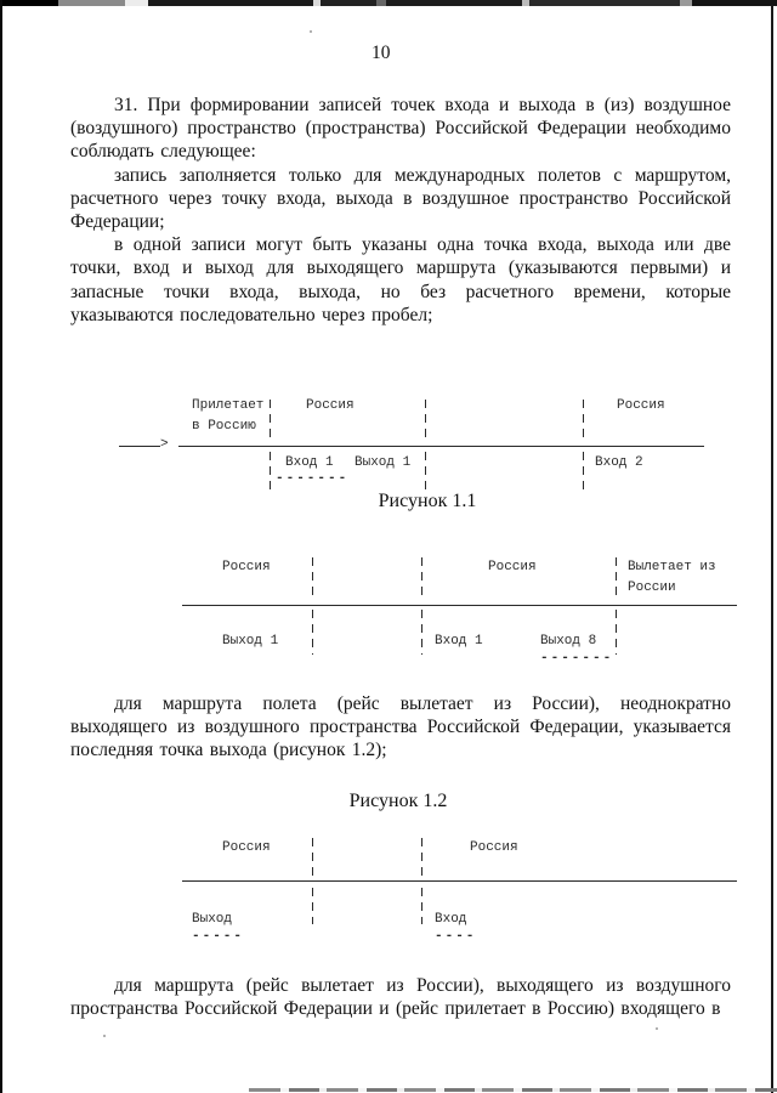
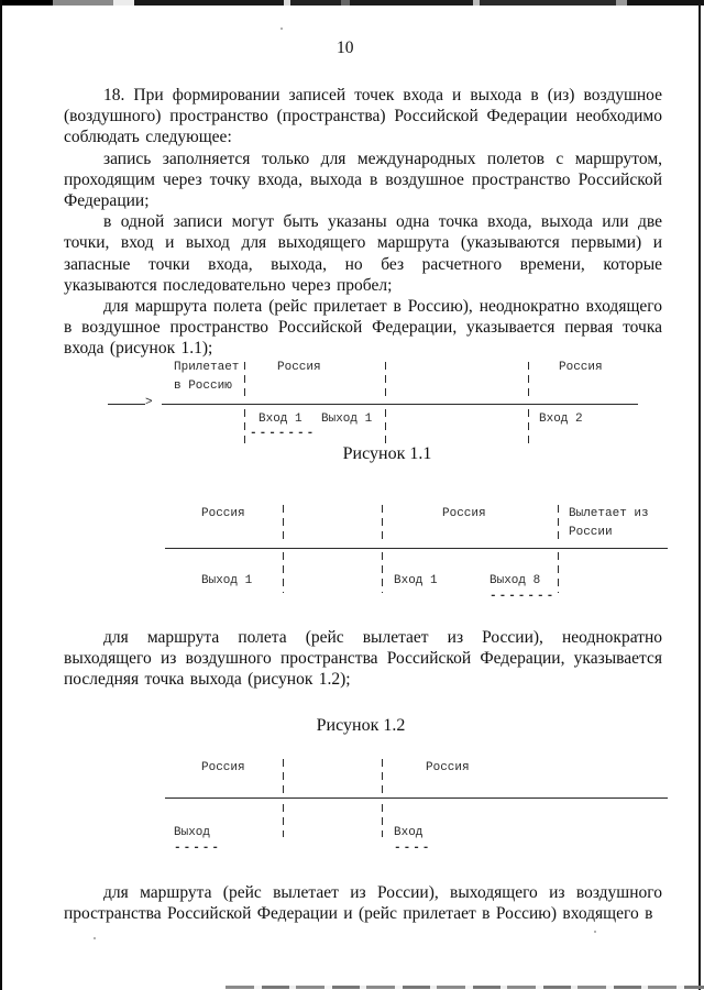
  10
- 31. При формировании записей точек входа и выхода в (из) воздушное (воздушного) пространство (пространства) Российской Федерации необходимо соблюдать следующее:
+ 18. При формировании записей точек входа и выхода в (из) воздушное (воздушного) пространство (пространства) Российской Федерации необходимо соблюдать следующее:
- запись заполняется только для международных полетов с маршрутом, расчетного через точку входа, выхода в воздушное пространство Российской Федерации;
+ запись заполняется только для международных полетов с маршрутом, проходящим через точку входа, выхода в воздушное пространство Российской Федерации;
  в одной записи могут быть указаны одна точка входа, выхода или две точки, вход и выход для выходящего маршрута (указываются первыми) и запасные точки входа, выхода, но без расчетного времени, которые указываются последовательно через пробел;
+ для маршрута полета (рейс прилетает в Россию), неоднократно входящего в воздушное пространство Российской Федерации, указывается первая точка входа (рисунок 1.1);
  >
  Прилетает
  в Россию
  Россия
  Россия
  Вход 1
  Выход 1
  Вход 2
  -------
  Рисунок 1.1
  Россия
  Россия
  Вылетает из
  России
  Выход 1
  Вход 1
  Выход 8
  -------
  для маршрута полета (рейс вылетает из России), неоднократно выходящего из воздушного пространства Российской Федерации, указывается последняя точка выхода (рисунок 1.2);
  Рисунок 1.2
  Россия
  Россия
  Выход
  Вход
  -----
  ----
  для маршрута (рейс вылетает из России), выходящего из воздушного пространства Российской Федерации и (рейс прилетает в Россию) входящего в
